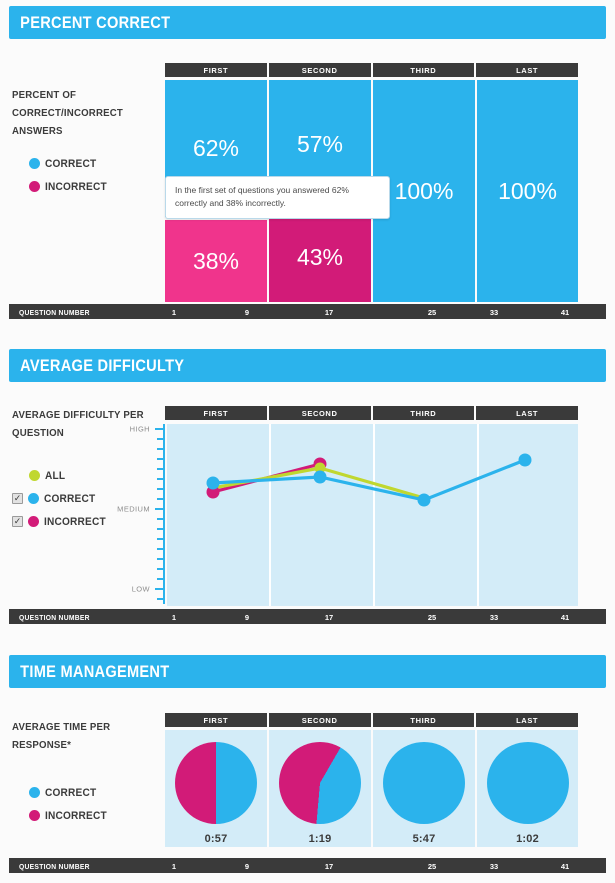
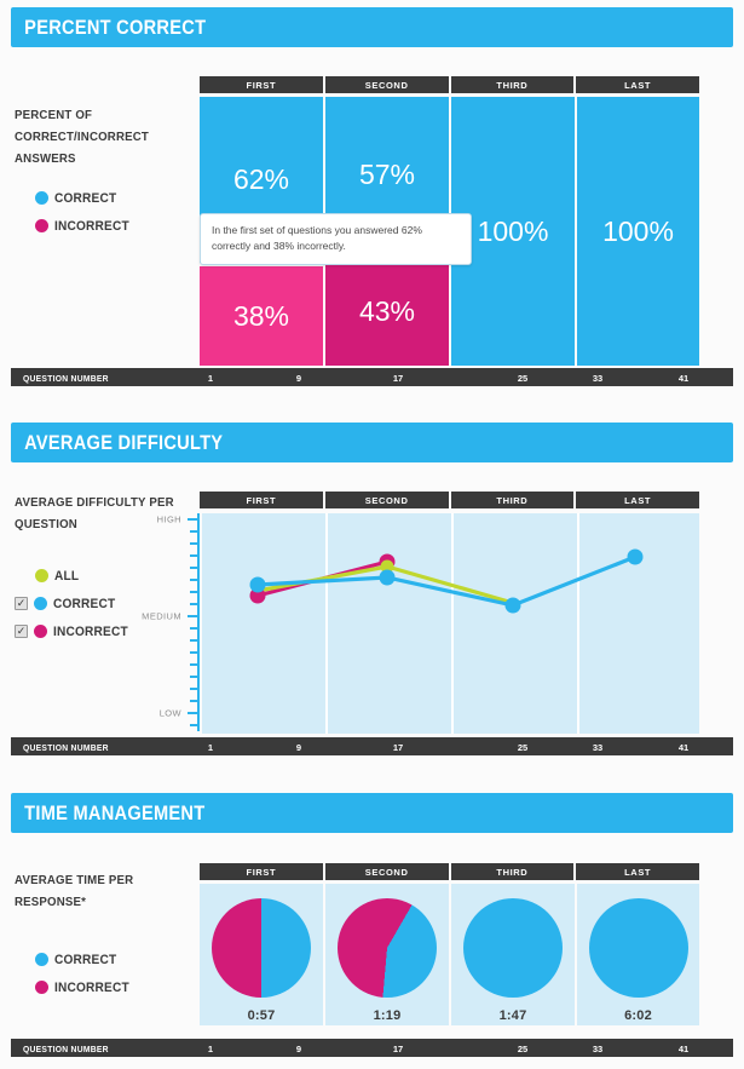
  PERCENT CORRECT
  PERCENT OF CORRECT/INCORRECT ANSWERS
  CORRECT
  INCORRECT
  FIRST
  SECOND
  THIRD
  LAST
  62%
  38%
  57%
  43%
  100%
  100%
  In the first set of questions you answered 62% correctly and 38% incorrectly.
  QUESTION NUMBER
  1
  9
  17
  25
  33
  41
  AVERAGE DIFFICULTY
  AVERAGE DIFFICULTY PER QUESTION
  ALL
  ✓
  CORRECT
  ✓
  INCORRECT
  FIRST
  SECOND
  THIRD
  LAST
  HIGH
  MEDIUM
  LOW
  QUESTION NUMBER
  1
  9
  17
  25
  33
  41
  TIME MANAGEMENT
  AVERAGE TIME PER RESPONSE*
  CORRECT
  INCORRECT
  FIRST
  SECOND
  THIRD
  LAST
  0:57
  1:19
- 5:47
+ 1:47
- 1:02
+ 6:02
  QUESTION NUMBER
  1
  9
  17
  25
  33
  41
